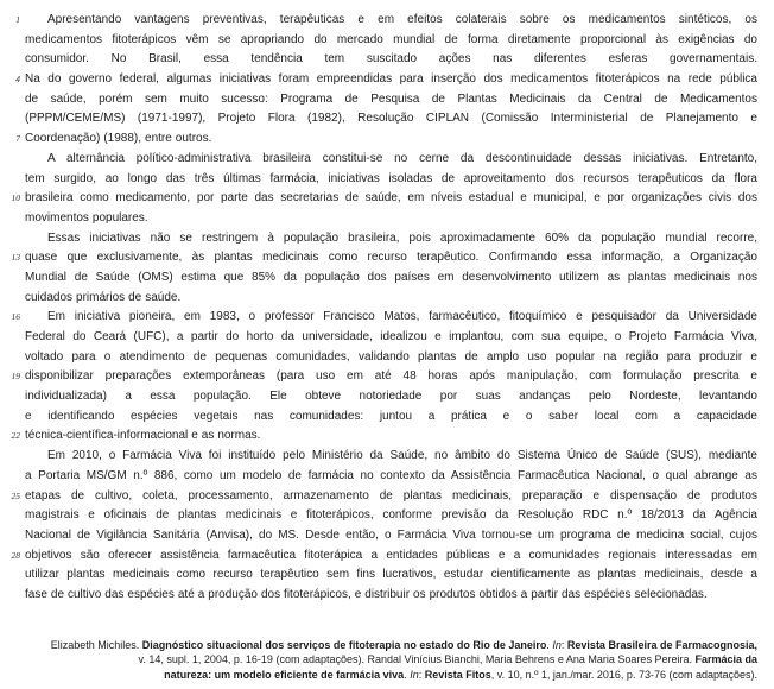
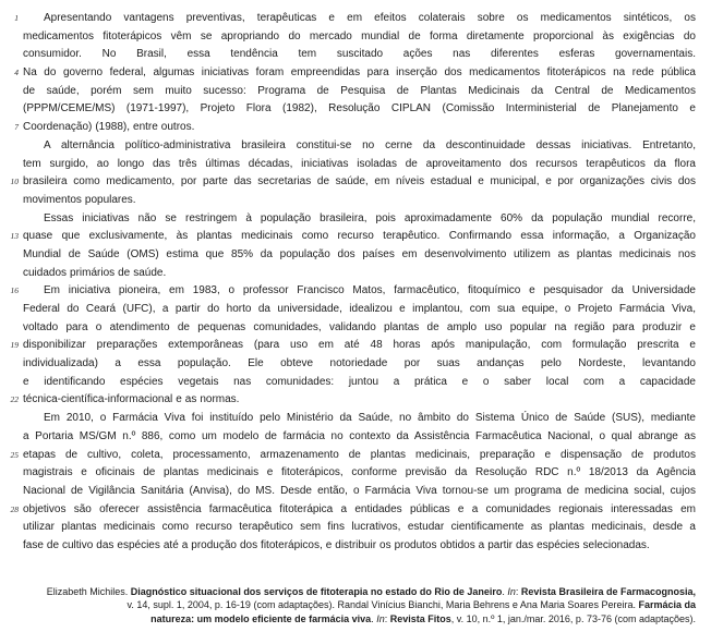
  1
  Apresentando vantagens preventivas, terapêuticas e em efeitos colaterais sobre os medicamentos sintéticos, os
  medicamentos fitoterápicos vêm se apropriando do mercado mundial de forma diretamente proporcional às exigências do
  consumidor. No Brasil, essa tendência tem suscitado ações nas diferentes esferas governamentais.
  4
  Na do governo federal, algumas iniciativas foram empreendidas para inserção dos medicamentos fitoterápicos na rede pública
  de saúde, porém sem muito sucesso: Programa de Pesquisa de Plantas Medicinais da Central de Medicamentos
  (PPPM/CEME/MS) (1971-1997), Projeto Flora (1982), Resolução CIPLAN (Comissão Interministerial de Planejamento e
  7
  Coordenação) (1988), entre outros.
  A alternância político-administrativa brasileira constitui-se no cerne da descontinuidade dessas iniciativas. Entretanto,
- tem surgido, ao longo das três últimas farmácia, iniciativas isoladas de aproveitamento dos recursos terapêuticos da flora
+ tem surgido, ao longo das três últimas décadas, iniciativas isoladas de aproveitamento dos recursos terapêuticos da flora
  10
  brasileira como medicamento, por parte das secretarias de saúde, em níveis estadual e municipal, e por organizações civis dos
  movimentos populares.
  Essas iniciativas não se restringem à população brasileira, pois aproximadamente 60% da população mundial recorre,
  13
  quase que exclusivamente, às plantas medicinais como recurso terapêutico. Confirmando essa informação, a Organização
  Mundial de Saúde (OMS) estima que 85% da população dos países em desenvolvimento utilizem as plantas medicinais nos
  cuidados primários de saúde.
  16
  Em iniciativa pioneira, em 1983, o professor Francisco Matos, farmacêutico, fitoquímico e pesquisador da Universidade
  Federal do Ceará (UFC), a partir do horto da universidade, idealizou e implantou, com sua equipe, o Projeto Farmácia Viva,
  voltado para o atendimento de pequenas comunidades, validando plantas de amplo uso popular na região para produzir e
  19
  disponibilizar preparações extemporâneas (para uso em até 48 horas após manipulação, com formulação prescrita e
  individualizada) a essa população. Ele obteve notoriedade por suas andanças pelo Nordeste, levantando
  e identificando espécies vegetais nas comunidades: juntou a prática e o saber local com a capacidade
  22
  técnica-científica-informacional e as normas.
  Em 2010, o Farmácia Viva foi instituído pelo Ministério da Saúde, no âmbito do Sistema Único de Saúde (SUS), mediante
  a Portaria MS/GM n.º 886, como um modelo de farmácia no contexto da Assistência Farmacêutica Nacional, o qual abrange as
  25
  etapas de cultivo, coleta, processamento, armazenamento de plantas medicinais, preparação e dispensação de produtos
  magistrais e oficinais de plantas medicinais e fitoterápicos, conforme previsão da Resolução RDC n.º 18/2013 da Agência
  Nacional de Vigilância Sanitária (Anvisa), do MS. Desde então, o Farmácia Viva tornou-se um programa de medicina social, cujos
  28
  objetivos são oferecer assistência farmacêutica fitoterápica a entidades públicas e a comunidades regionais interessadas em
  utilizar plantas medicinais como recurso terapêutico sem fins lucrativos, estudar cientificamente as plantas medicinais, desde a
  fase de cultivo das espécies até a produção dos fitoterápicos, e distribuir os produtos obtidos a partir das espécies selecionadas.
  Elizabeth Michiles. Diagnóstico situacional dos serviços de fitoterapia no estado do Rio de Janeiro. In: Revista Brasileira de Farmacognosia,
  v. 14, supl. 1, 2004, p. 16-19 (com adaptações). Randal Vinícius Bianchi, Maria Behrens e Ana Maria Soares Pereira. Farmácia da
  natureza: um modelo eficiente de farmácia viva. In: Revista Fitos, v. 10, n.º 1, jan./mar. 2016, p. 73-76 (com adaptações).
